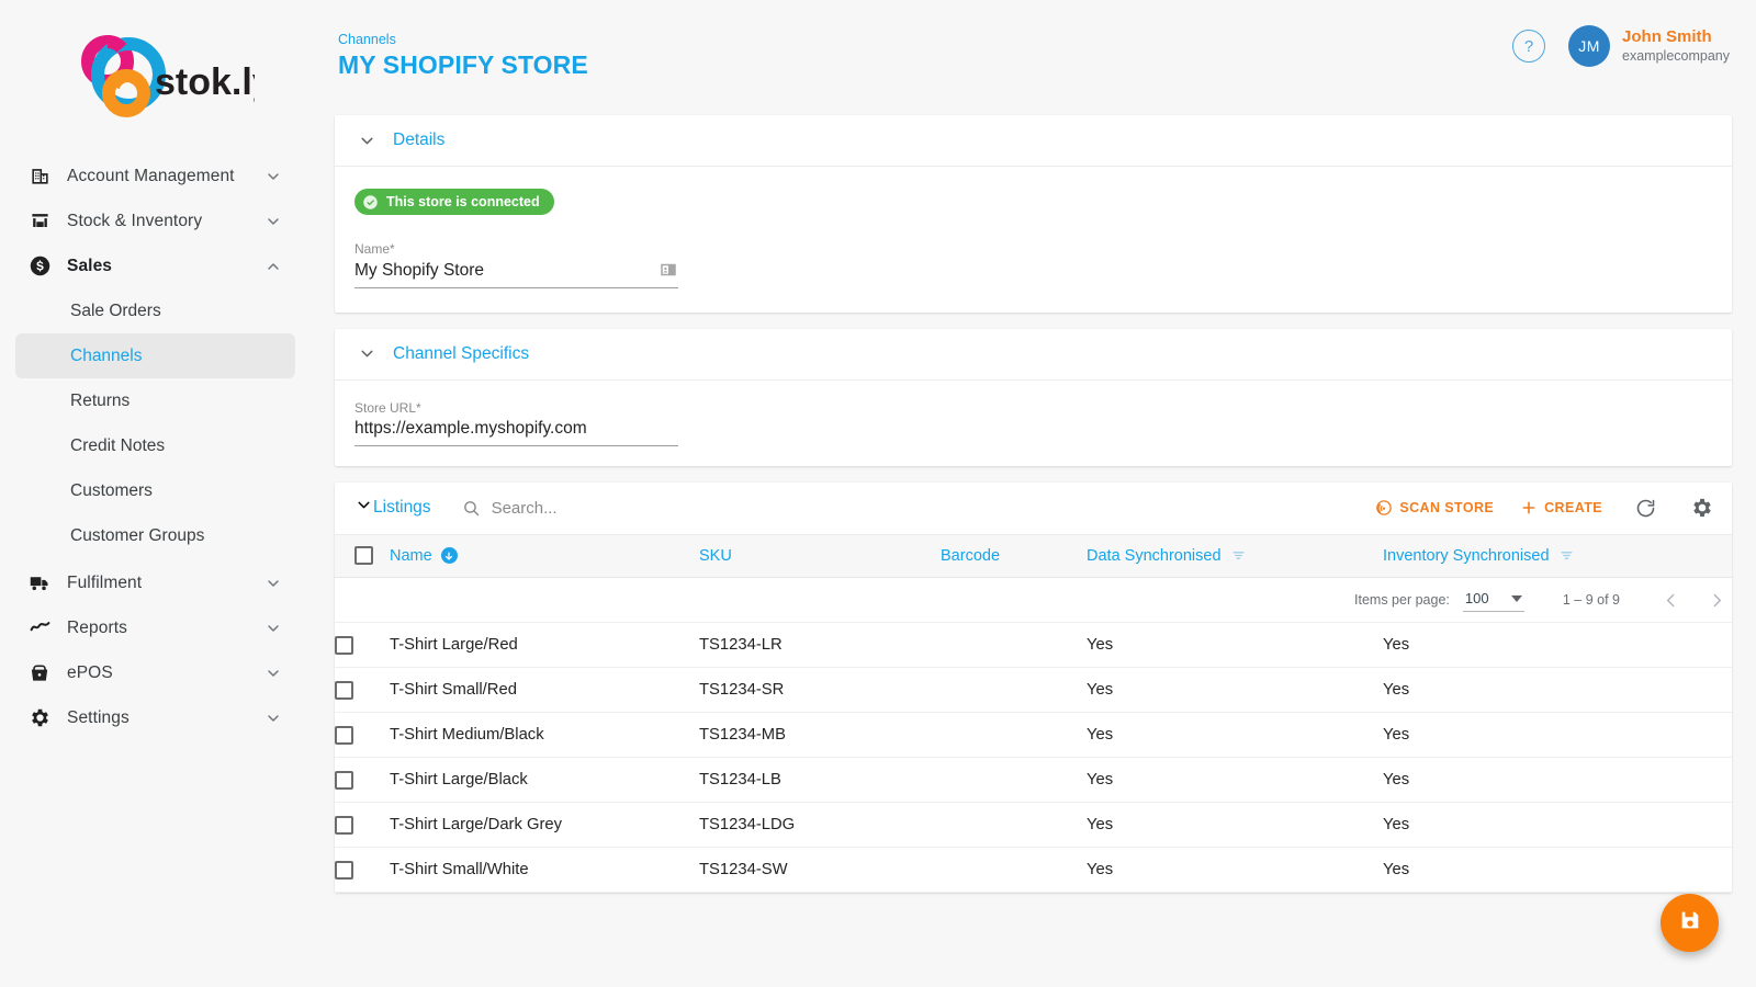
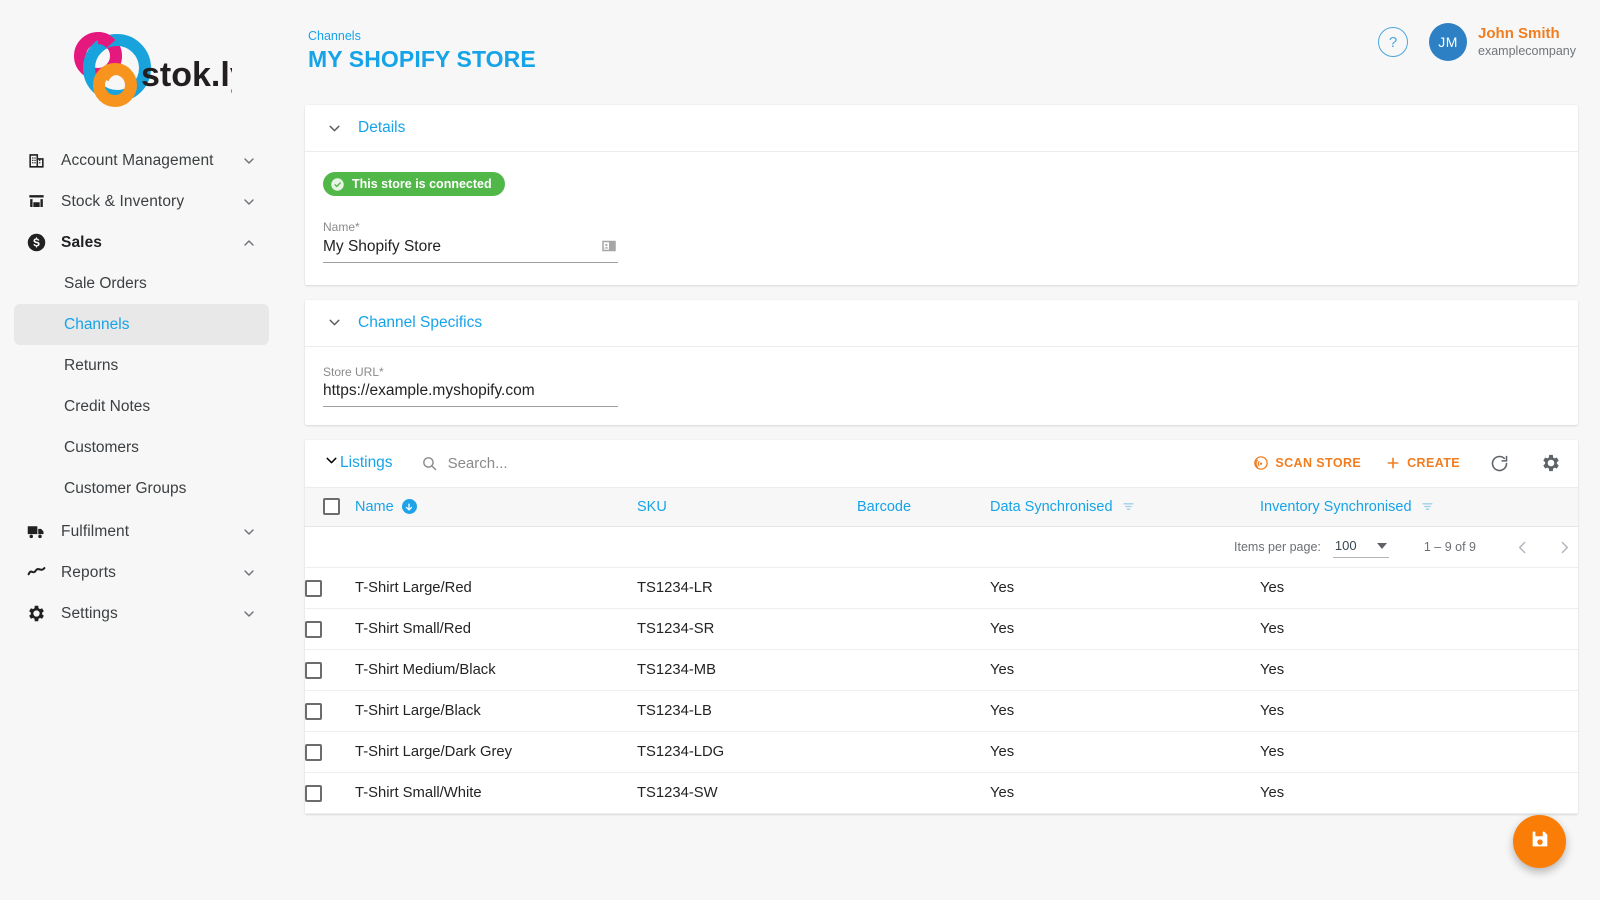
  stok.l
  Account Management
  Stock & Inventory
  Sales
  Sale Orders
  Channels
  Returns
  Credit Notes
  Customers
  Customer Groups
  Fulfilment
  Reports
- ePOS
  Settings
  Channels
  MY SHOPIFY STORE
  ?
  JM
  John Smith
  examplecompany
  Details
  This store is connected
  Name*
  My Shopify Store
  Channel Specifics
  Store URL*
  https://example.myshopify.com
  Listings
  Search...
  SCAN STORE
  CREATE
  	Name	SKU	Barcode	Data Synchronised	Inventory Synchronised
  Items per page: 100 1 – 9 of 9
  	T-Shirt Large/Red	TS1234-LR		Yes	Yes
  	T-Shirt Small/Red	TS1234-SR		Yes	Yes
  	T-Shirt Medium/Black	TS1234-MB		Yes	Yes
  	T-Shirt Large/Black	TS1234-LB		Yes	Yes
  	T-Shirt Large/Dark Grey	TS1234-LDG		Yes	Yes
  	T-Shirt Small/White	TS1234-SW		Yes	Yes
